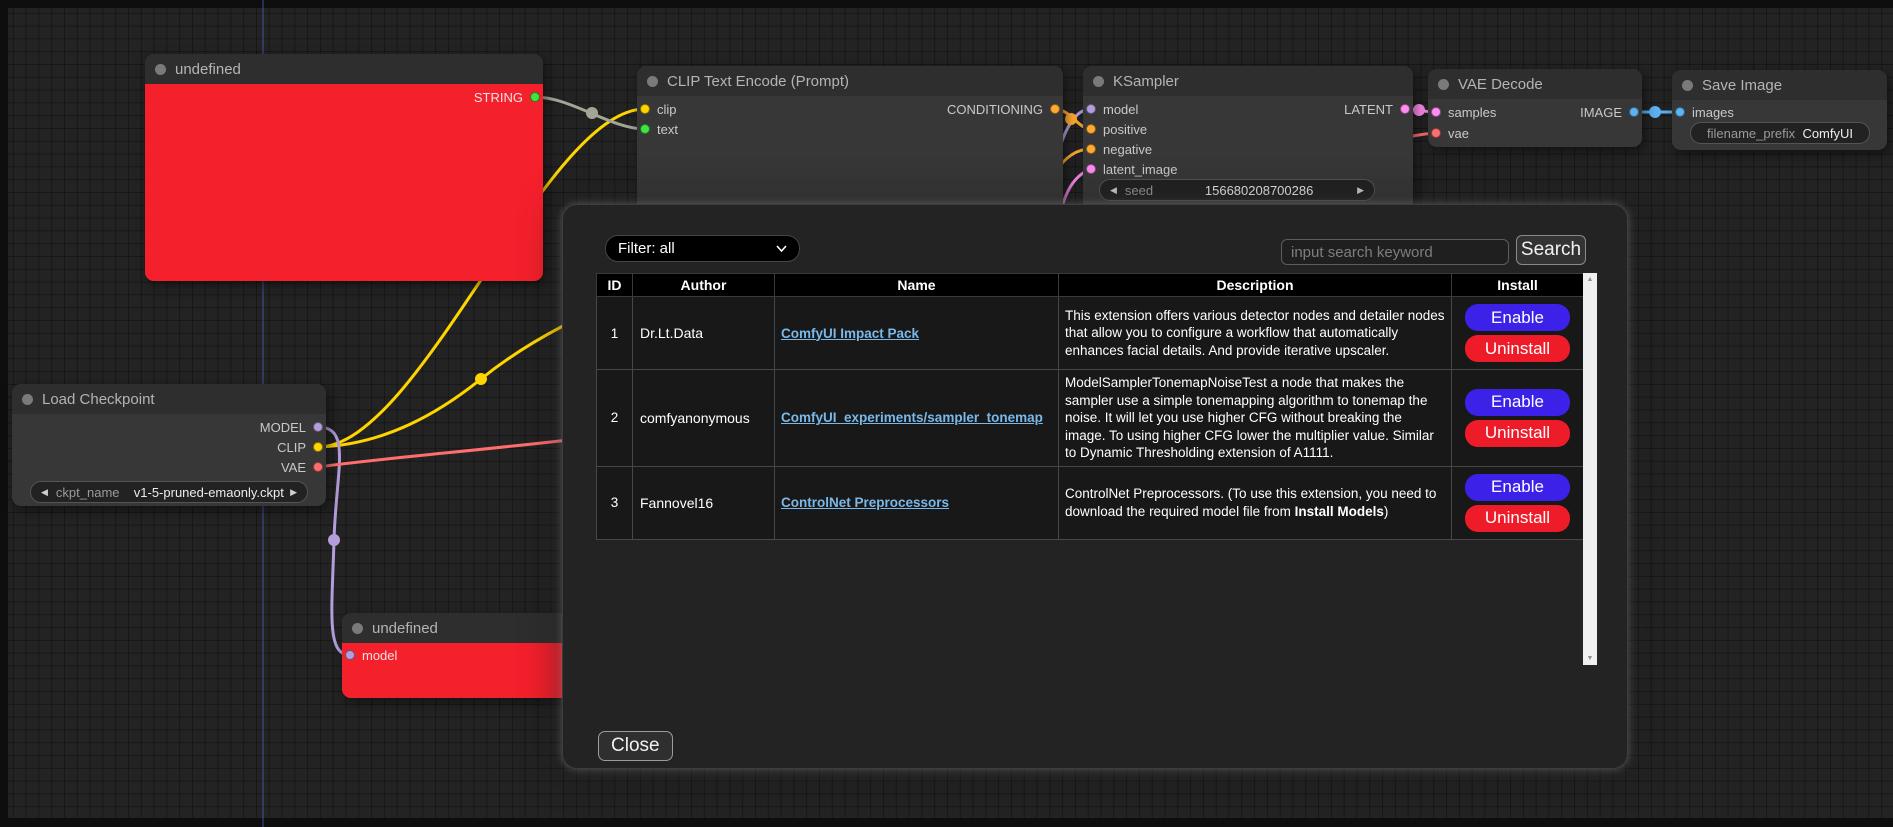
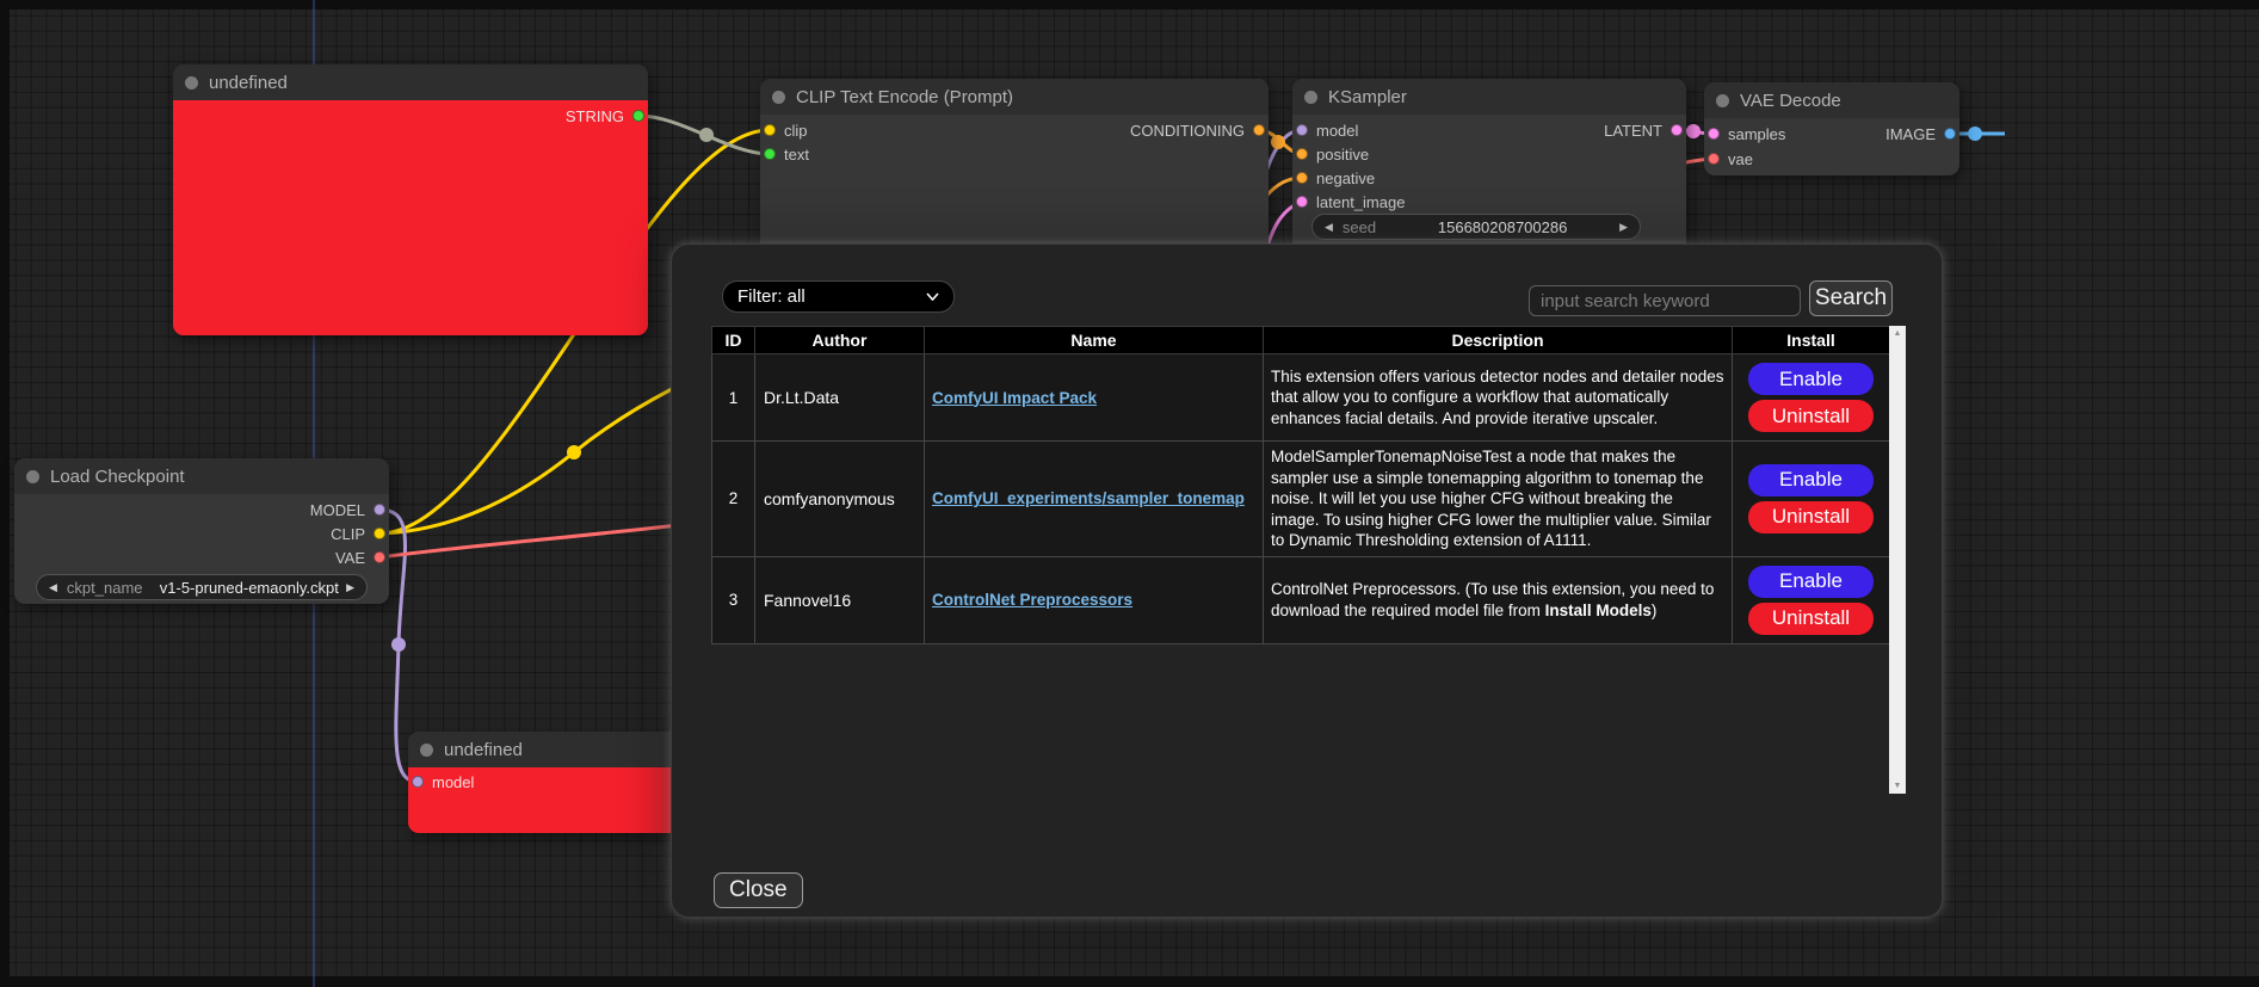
  undefined
  STRING
  CLIP Text Encode (Prompt)
  clip
  text
  CONDITIONING
  KSampler
  model
  positive
  negative
  latent_image
  LATENT
  ◀
  seed
  156680208700286
  ▶
  VAE Decode
  samples
  vae
  IMAGE
- Save Image
- images
- filename_prefix
- ComfyUI
  Load Checkpoint
  MODEL
  CLIP
  VAE
  ◀
  ckpt_name
  v1-5-pruned-emaonly.ckpt
  ▶
  undefined
  model
  Filter: all
  input search keyword
  Search
  ID	Author	Name	Description	Install
  1	Dr.Lt.Data	ComfyUI Impact Pack	This extension offers various detector nodes and detailer nodes that allow you to configure a workflow that automatically enhances facial details. And provide iterative upscaler.	Enable Uninstall
  2	comfyanonymous	ComfyUI_experiments/sampler_tonemap	ModelSamplerTonemapNoiseTest a node that makes the sampler use a simple tonemapping algorithm to tonemap the noise. It will let you use higher CFG without breaking the image. To using higher CFG lower the multiplier value. Similar to Dynamic Thresholding extension of A1111.	Enable Uninstall
  3	Fannovel16	ControlNet Preprocessors	ControlNet Preprocessors. (To use this extension, you need to download the required model file from Install Models)	Enable Uninstall
  Close
